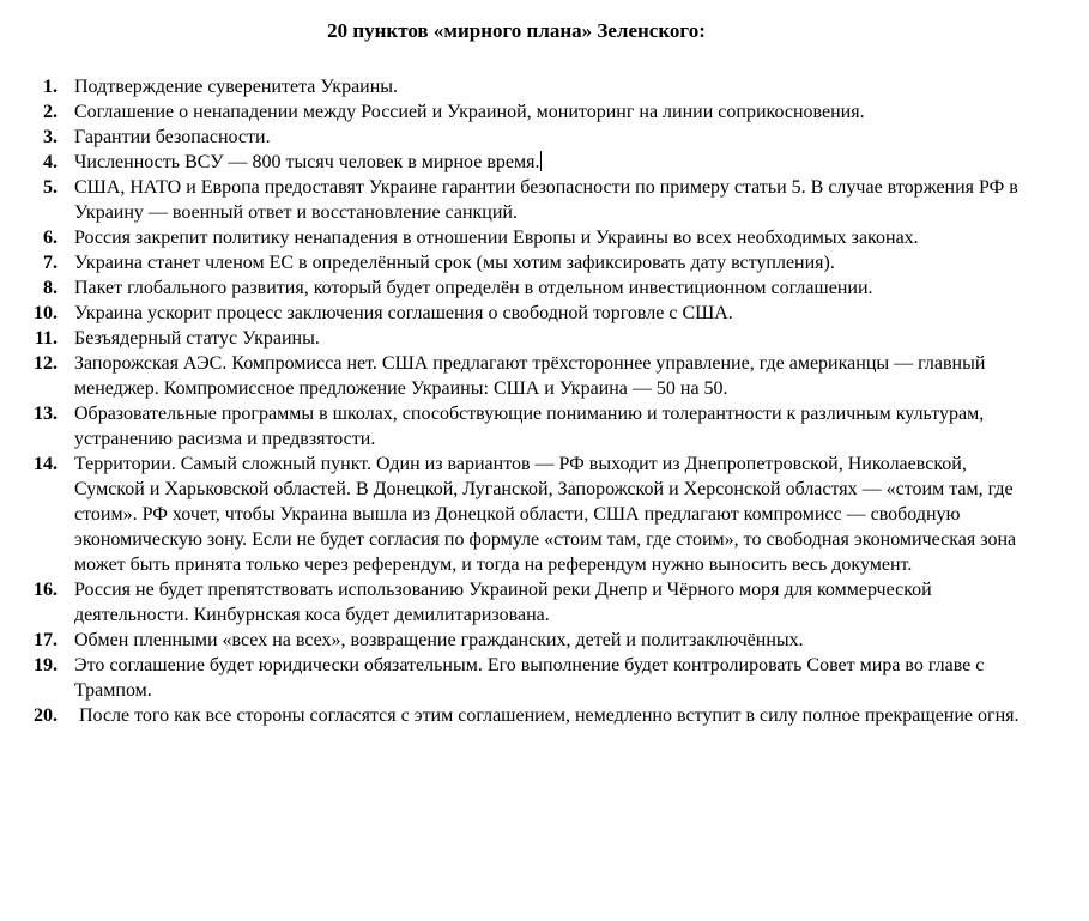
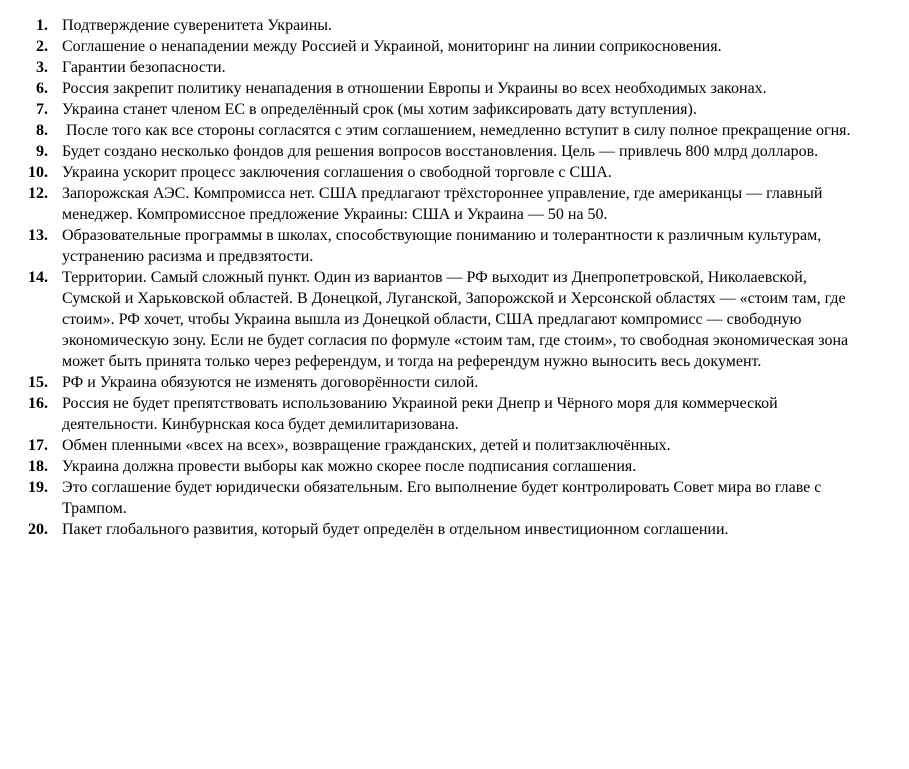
- 20 пунктов «мирного плана» Зеленского:
  1.
  Подтверждение суверенитета Украины.
  2.
  Соглашение о ненападении между Россией и Украиной, мониторинг на линии соприкосновения.
  3.
  Гарантии безопасности.
- 4.
- Численность ВСУ — 800 тысяч человек в мирное время.
- 5.
- США, НАТО и Европа предоставят Украине гарантии безопасности по примеру статьи 5. В случае вторжения РФ в Украину — военный ответ и восстановление санкций.
  6.
  Россия закрепит политику ненападения в отношении Европы и Украины во всех необходимых законах.
  7.
  Украина станет членом ЕС в определённый срок (мы хотим зафиксировать дату вступления).
  8.
- Пакет глобального развития, который будет определён в отдельном инвестиционном соглашении.
+ После того как все стороны согласятся с этим соглашением, немедленно вступит в силу полное прекращение огня.
+ 9.
+ Будет создано несколько фондов для решения вопросов восстановления. Цель — привлечь 800 млрд долларов.
  10.
  Украина ускорит процесс заключения соглашения о свободной торговле с США.
- 11.
- Безъядерный статус Украины.
  12.
  Запорожская АЭС. Компромисса нет. США предлагают трёхстороннее управление, где американцы — главный менеджер. Компромиссное предложение Украины: США и Украина — 50 на 50.
  13.
  Образовательные программы в школах, способствующие пониманию и толерантности к различным культурам, устранению расизма и предвзятости.
  14.
  Территории. Самый сложный пункт. Один из вариантов — РФ выходит из Днепропетровской, Николаевской, Сумской и Харьковской областей. В Донецкой, Луганской, Запорожской и Херсонской областях — «стоим там, где стоим». РФ хочет, чтобы Украина вышла из Донецкой области, США предлагают компромисс — свободную экономическую зону. Если не будет согласия по формуле «стоим там, где стоим», то свободная экономическая зона может быть принята только через референдум, и тогда на референдум нужно выносить весь документ.
+ 15.
+ РФ и Украина обязуются не изменять договорённости силой.
  16.
  Россия не будет препятствовать использованию Украиной реки Днепр и Чёрного моря для коммерческой деятельности. Кинбурнская коса будет демилитаризована.
  17.
  Обмен пленными «всех на всех», возвращение гражданских, детей и политзаключённых.
+ 18.
+ Украина должна провести выборы как можно скорее после подписания соглашения.
  19.
  Это соглашение будет юридически обязательным. Его выполнение будет контролировать Совет мира во главе с Трампом.
  20.
- После того как все стороны согласятся с этим соглашением, немедленно вступит в силу полное прекращение огня.
+ Пакет глобального развития, который будет определён в отдельном инвестиционном соглашении.
